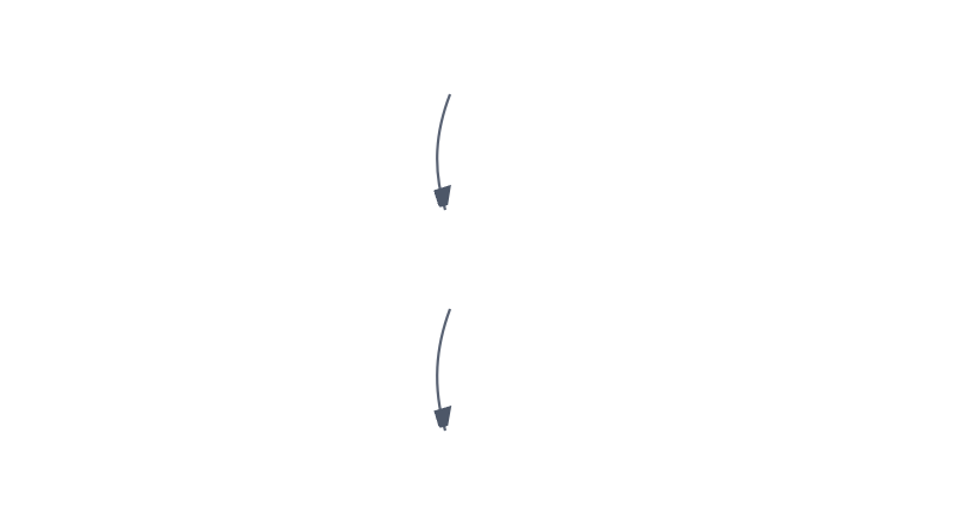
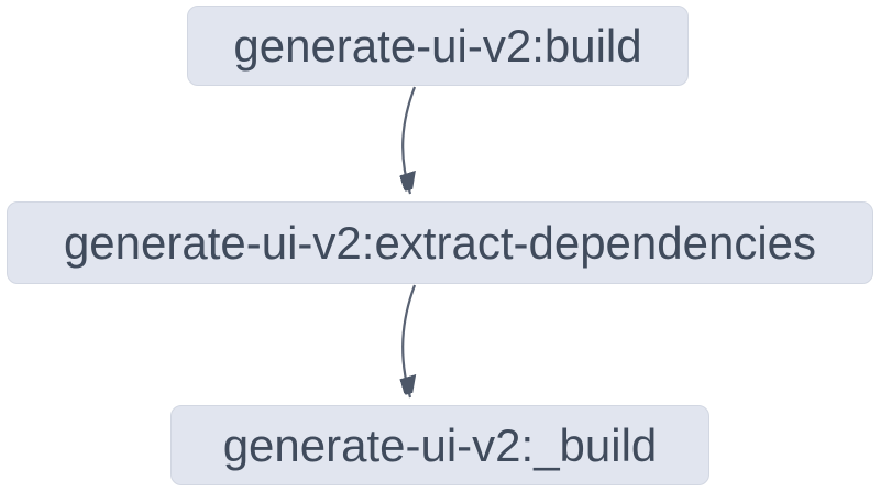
+ generate-ui-v2:build
+ generate-ui-v2:extract-dependencies
+ generate-ui-v2:_build
